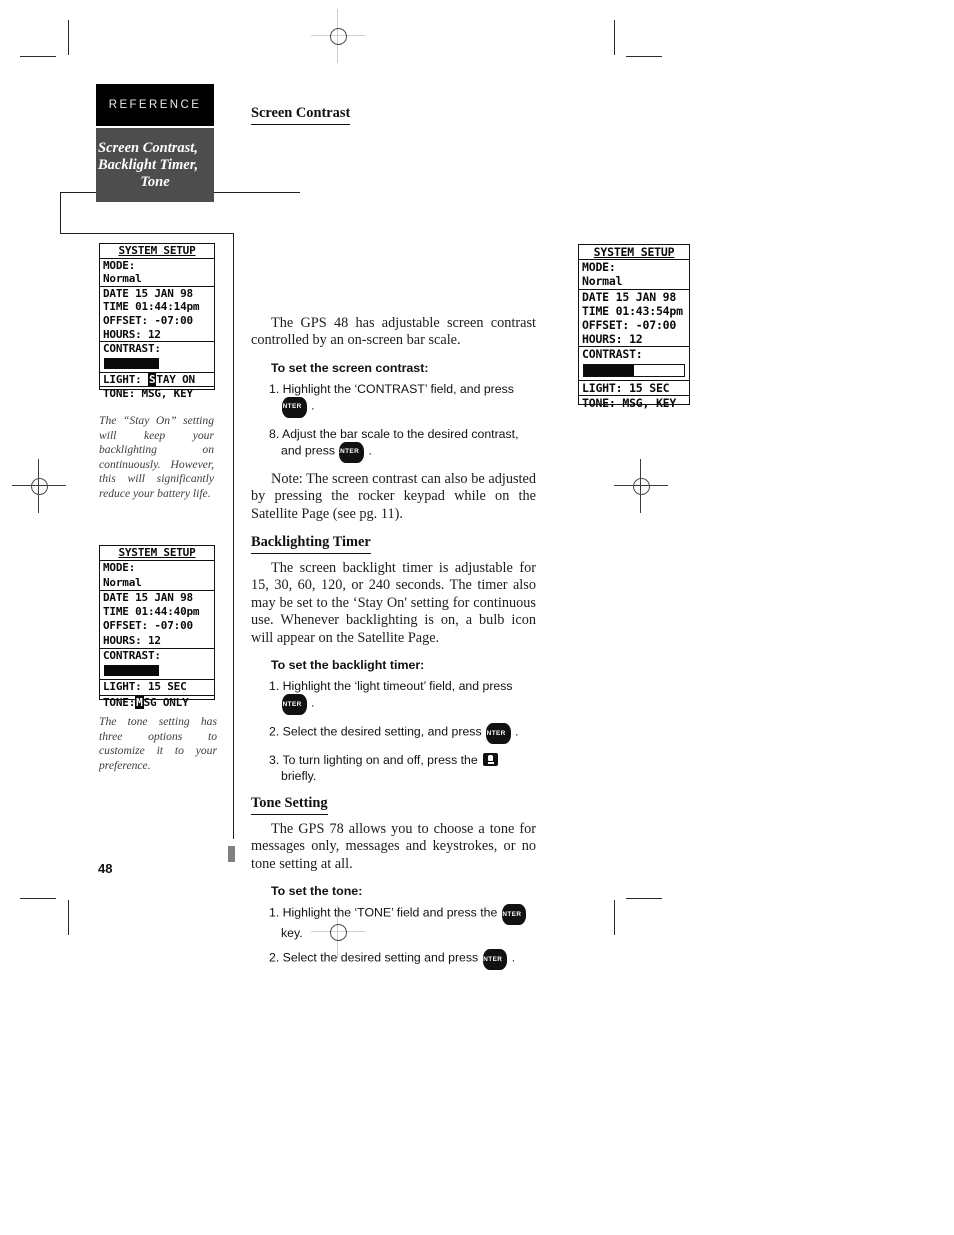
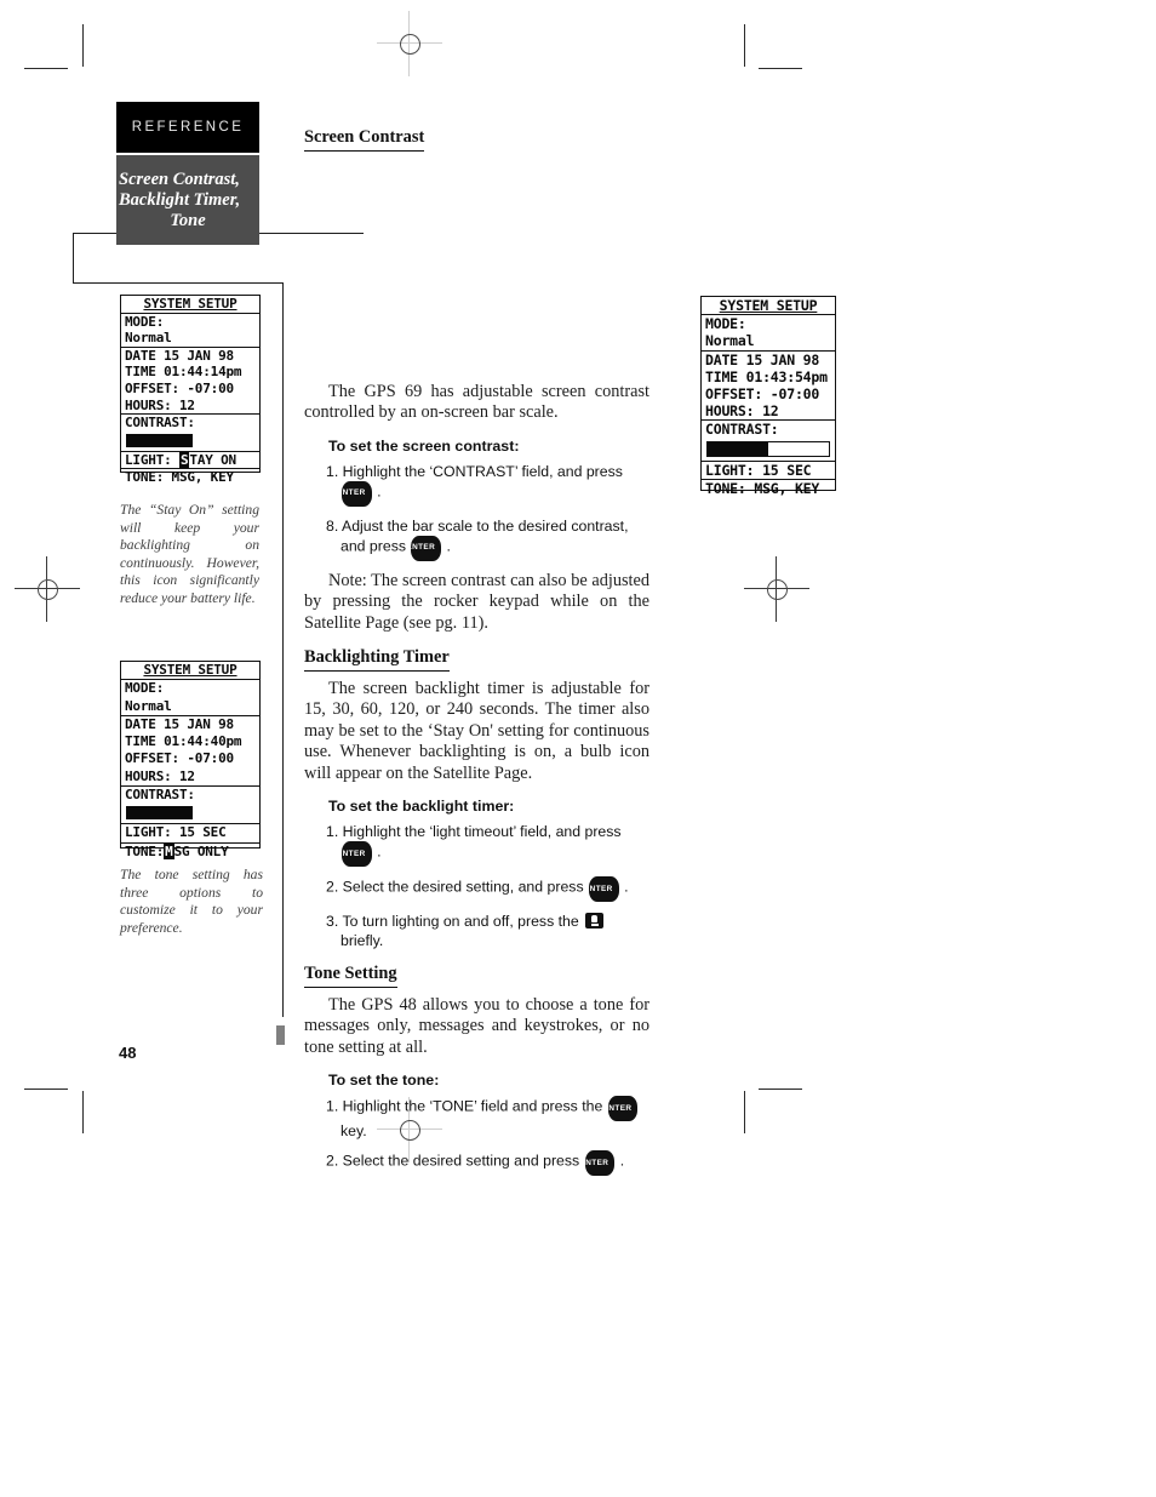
  REFERENCE
  Screen Contrast,
  Backlight Timer,
  Tone
  SYSTEM SETUP
  MODE:
  Normal
  DATE 15 JAN 98
  TIME 01:44:14pm
  OFFSET: -07:00
  HOURS: 12
  CONTRAST:
  LIGHT: STAY ON
  TONE: MSG, KEY
- The “Stay On” setting will keep your backlighting on continuously. However, this will significantly reduce your battery life.
+ The “Stay On” setting will keep your backlighting on continuously. However, this icon significantly reduce your battery life.
  SYSTEM SETUP
  MODE:
  Normal
  DATE 15 JAN 98
  TIME 01:44:40pm
  OFFSET: -07:00
  HOURS: 12
  CONTRAST:
  LIGHT: 15 SEC
  TONE:MSG ONLY
  The tone setting has three options to customize it to your preference.
  48
  Screen Contrast
  SYSTEM SETUP
  MODE:
  Normal
  DATE 15 JAN 98
  TIME 01:43:54pm
  OFFSET: -07:00
  HOURS: 12
  CONTRAST:
  LIGHT: 15 SEC
  TONE: MSG, KEY
- The GPS 48 has adjustable screen contrast controlled by an on-screen bar scale.
+ The GPS 69 has adjustable screen contrast controlled by an on-screen bar scale.
  To set the screen contrast:
  1. Highlight the ‘CONTRAST’ field, and press .
  8. Adjust the bar scale to the desired contrast, and press .
  Note: The screen contrast can also be adjusted by pressing the rocker keypad while on the Satellite Page (see pg. 11).
  Backlighting Timer
  The screen backlight timer is adjustable for 15, 30, 60, 120, or 240 seconds. The timer also may be set to the ‘Stay On' setting for continuous use. Whenever backlighting is on, a bulb icon will appear on the Satellite Page.
  To set the backlight timer:
  1. Highlight the ‘light timeout’ field, and press .
  2. Select the desired setting, and press .
  3. To turn lighting on and off, press the briefly.
  Tone Setting
- The GPS 78 allows you to choose a tone for messages only, messages and keystrokes, or no tone setting at all.
+ The GPS 48 allows you to choose a tone for messages only, messages and keystrokes, or no tone setting at all.
  To set the tone:
  1. Highlight the ‘TONE’ field and press the key.
  2. Select the desired setting and press .
